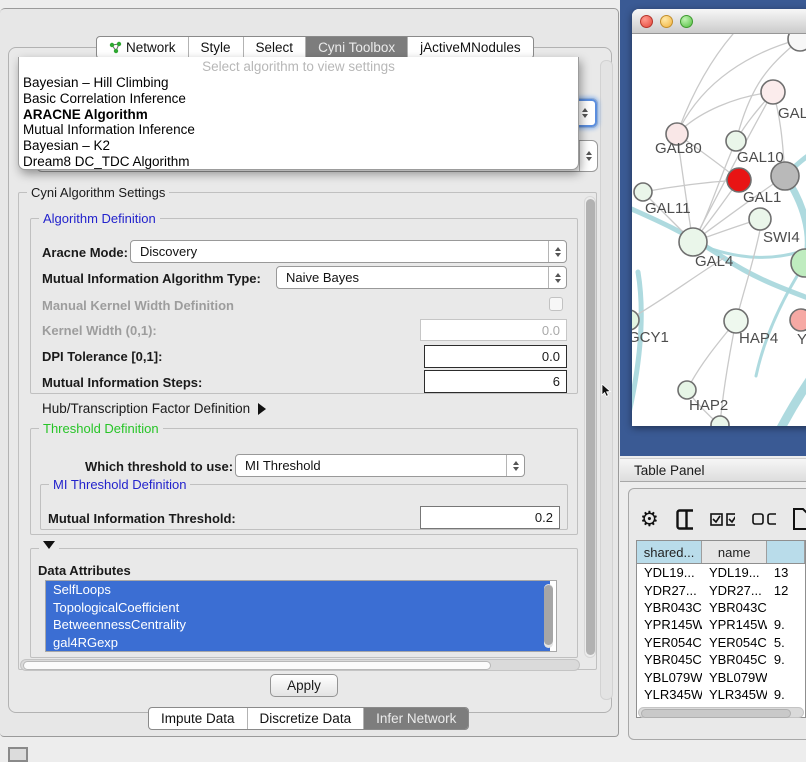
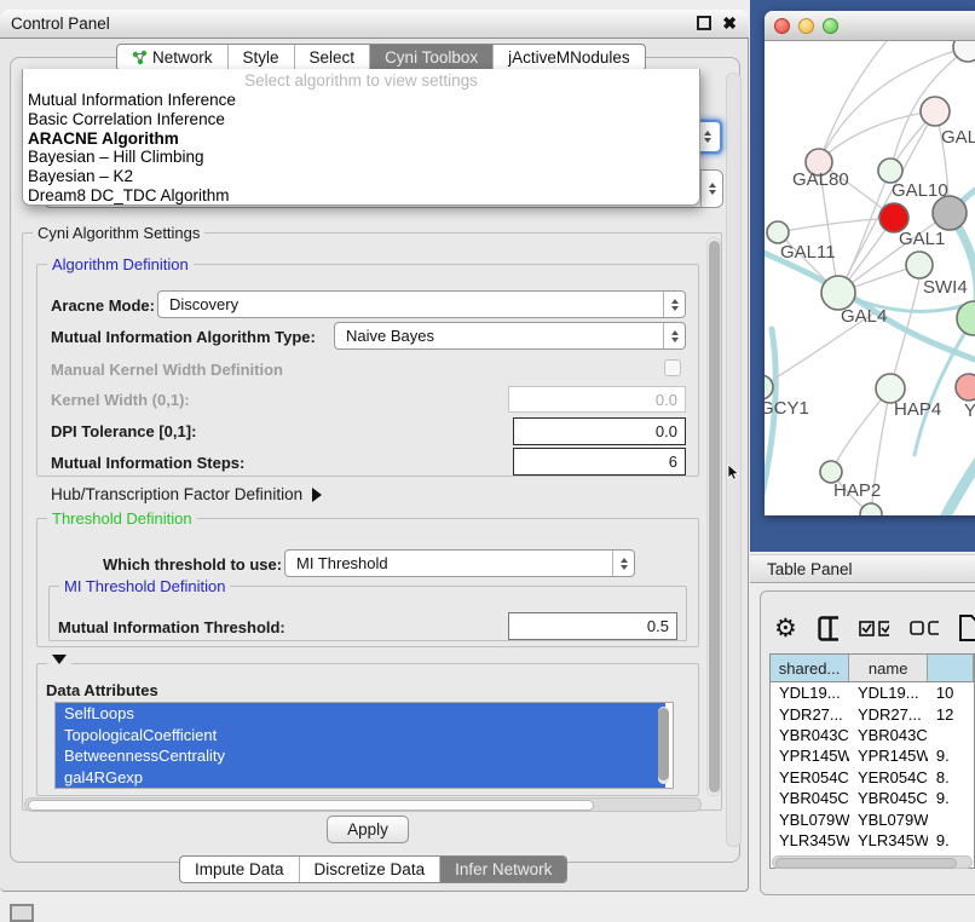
+ Control Panel
+ ✖
  Network
  Style
  Select
  Cyni Toolbox
  jActiveMNodules
  Select algorithm to view settings
- Bayesian – Hill Climbing
+ Mutual Information Inference
  Basic Correlation Inference
  ARACNE Algorithm
- Mutual Information Inference
+ Bayesian – Hill Climbing
  Bayesian – K2
  Dream8 DC_TDC Algorithm
  Cyni Algorithm Settings
  Algorithm Definition
  Aracne Mode:
  Discovery
  Mutual Information Algorithm Type:
  Naive Bayes
  Manual Kernel Width Definition
  Kernel Width (0,1):
  0.0
  DPI Tolerance [0,1]:
  0.0
  Mutual Information Steps:
  6
  Hub/Transcription Factor Definition
  Threshold Definition
  Which threshold to use:
  MI Threshold
  MI Threshold Definition
  Mutual Information Threshold:
- 0.2
+ 0.5
  Data Attributes
  SelfLoops
  TopologicalCoefficient
  BetweennessCentrality
  gal4RGexp
  Apply
  Impute Data
  Discretize Data
  Infer Network
  GAL
  GAL80
  GAL10
  GAL1
  GAL11
  GAL4
  SWI4
  GCY1
  HAP4
  Y
  HAP2
  Table Panel
  ⚙
  shared...
  name
  YDL19...
  YDL19...
- 13
+ 10
  YDR27...
  YDR27...
  12
  YBR043C
  YBR043C
  YPR145W
  YPR145W
  9.
  YER054C
  YER054C
- 5.
+ 8.
  YBR045C
  YBR045C
  9.
  YBL079W
  YBL079W
  YLR345W
  YLR345W
  9.
